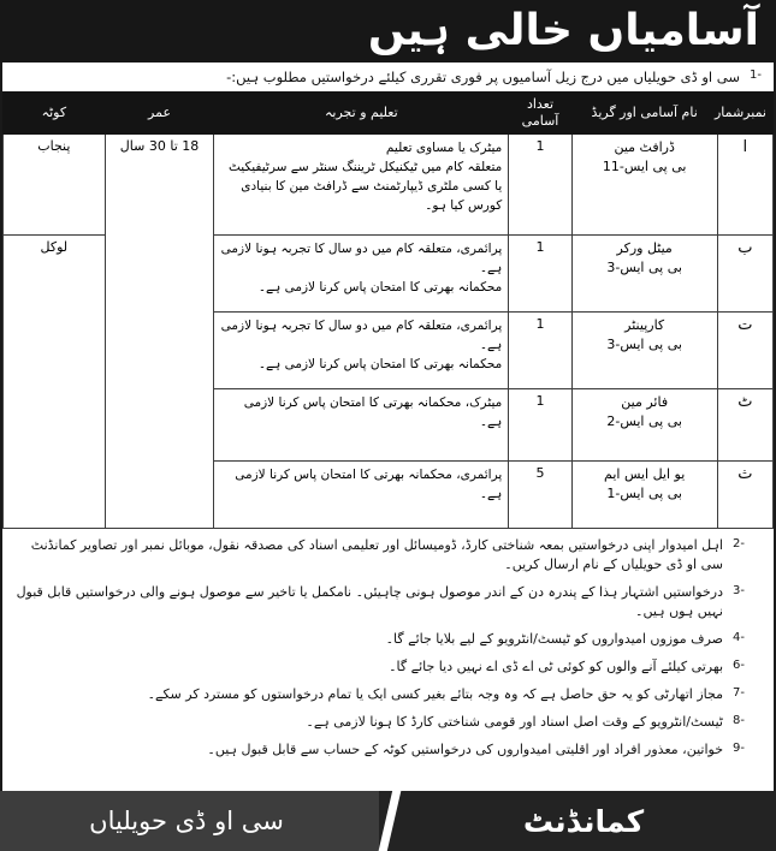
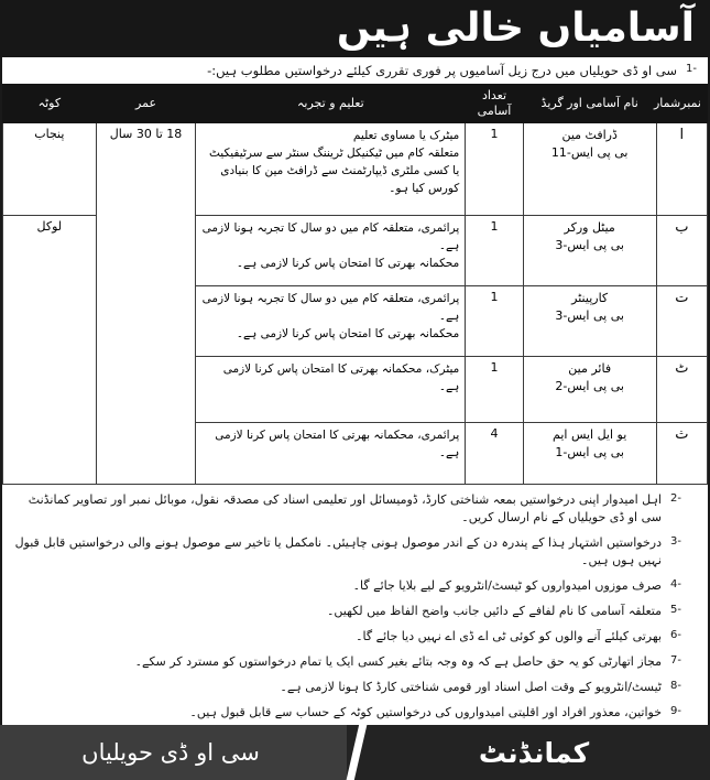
  آسامیاں خالی ہیں
  1-
  سی او ڈی حویلیاں میں درج زیل آسامیوں پر فوری تقرری کیلئے درخواستیں مطلوب ہیں:-
  نمبرشمار	نام آسامی اور گریڈ	تعداد آسامی	تعلیم و تجربہ	عمر	کوٹہ
  ا	ڈرافٹ مین بی پی ایس-11	1	میٹرک یا مساوی تعلیم متعلقہ کام میں ٹیکنیکل ٹریننگ سنٹر سے سرٹیفیکیٹ یا کسی ملٹری ڈیپارٹمنٹ سے ڈرافٹ مین کا بنیادی کورس کیا ہو۔	18 تا 30 سال	پنجاب
  ب	میٹل ورکر بی پی ایس-3	1	پرائمری، متعلقہ کام میں دو سال کا تجربہ ہونا لازمی ہے۔ محکمانہ بھرتی کا امتحان پاس کرنا لازمی ہے۔	لوکل
  ت	کارپینٹر بی پی ایس-3	1	پرائمری، متعلقہ کام میں دو سال کا تجربہ ہونا لازمی ہے۔ محکمانہ بھرتی کا امتحان پاس کرنا لازمی ہے۔
  ٹ	فائر مین بی پی ایس-2	1	میٹرک، محکمانہ بھرتی کا امتحان پاس کرنا لازمی ہے۔
- ث	یو ایل ایس ایم بی پی ایس-1	5	پرائمری، محکمانہ بھرتی کا امتحان پاس کرنا لازمی ہے۔
+ ث	یو ایل ایس ایم بی پی ایس-1	4	پرائمری، محکمانہ بھرتی کا امتحان پاس کرنا لازمی ہے۔
  2-
  اہل امیدوار اپنی درخواستیں بمعہ شناختی کارڈ، ڈومیسائل اور تعلیمی اسناد کی مصدقہ نقول، موبائل نمبر اور تصاویر کمانڈنٹ سی او ڈی حویلیاں کے نام ارسال کریں۔
  3-
  درخواستیں اشتہار ہذا کے پندرہ دن کے اندر موصول ہونی چاہیئں۔ نامکمل یا تاخیر سے موصول ہونے والی درخواستیں قابل قبول نہیں ہوں ہیں۔
  4-
  صرف موزوں امیدواروں کو ٹیسٹ/انٹرویو کے لیے بلایا جائے گا۔
+ 5-
+ متعلقہ آسامی کا نام لفافے کے دائیں جانب واضح الفاظ میں لکھیں۔
  6-
  بھرتی کیلئے آنے والوں کو کوئی ٹی اے ڈی اے نہیں دیا جائے گا۔
  7-
  مجاز اتھارٹی کو یہ حق حاصل ہے کہ وہ وجہ بتائے بغیر کسی ایک یا تمام درخواستوں کو مسترد کر سکے۔
  8-
  ٹیسٹ/انٹرویو کے وقت اصل اسناد اور قومی شناختی کارڈ کا ہونا لازمی ہے۔
  9-
  خواتین، معذور افراد اور اقلیتی امیدواروں کی درخواستیں کوٹہ کے حساب سے قابل قبول ہیں۔
  کمانڈنٹ
  سی او ڈی حویلیاں
